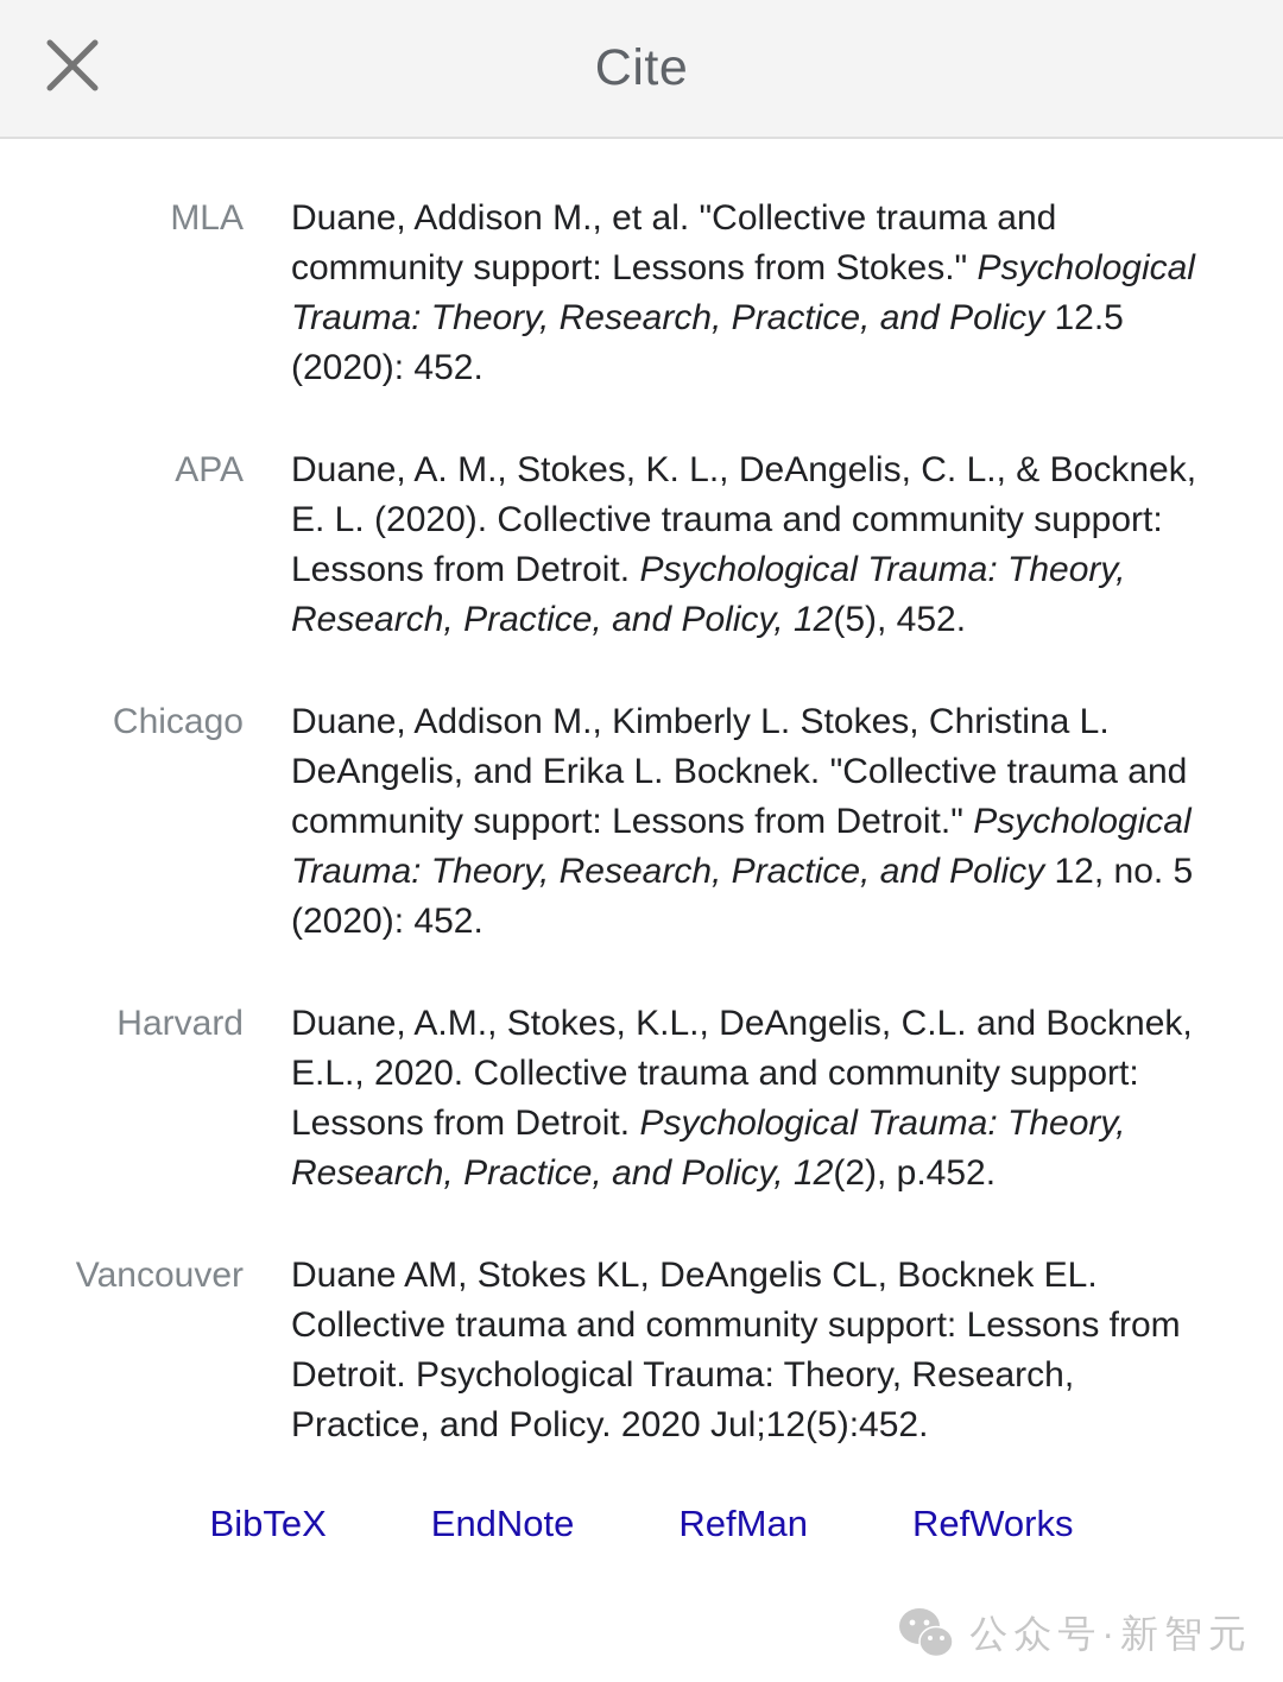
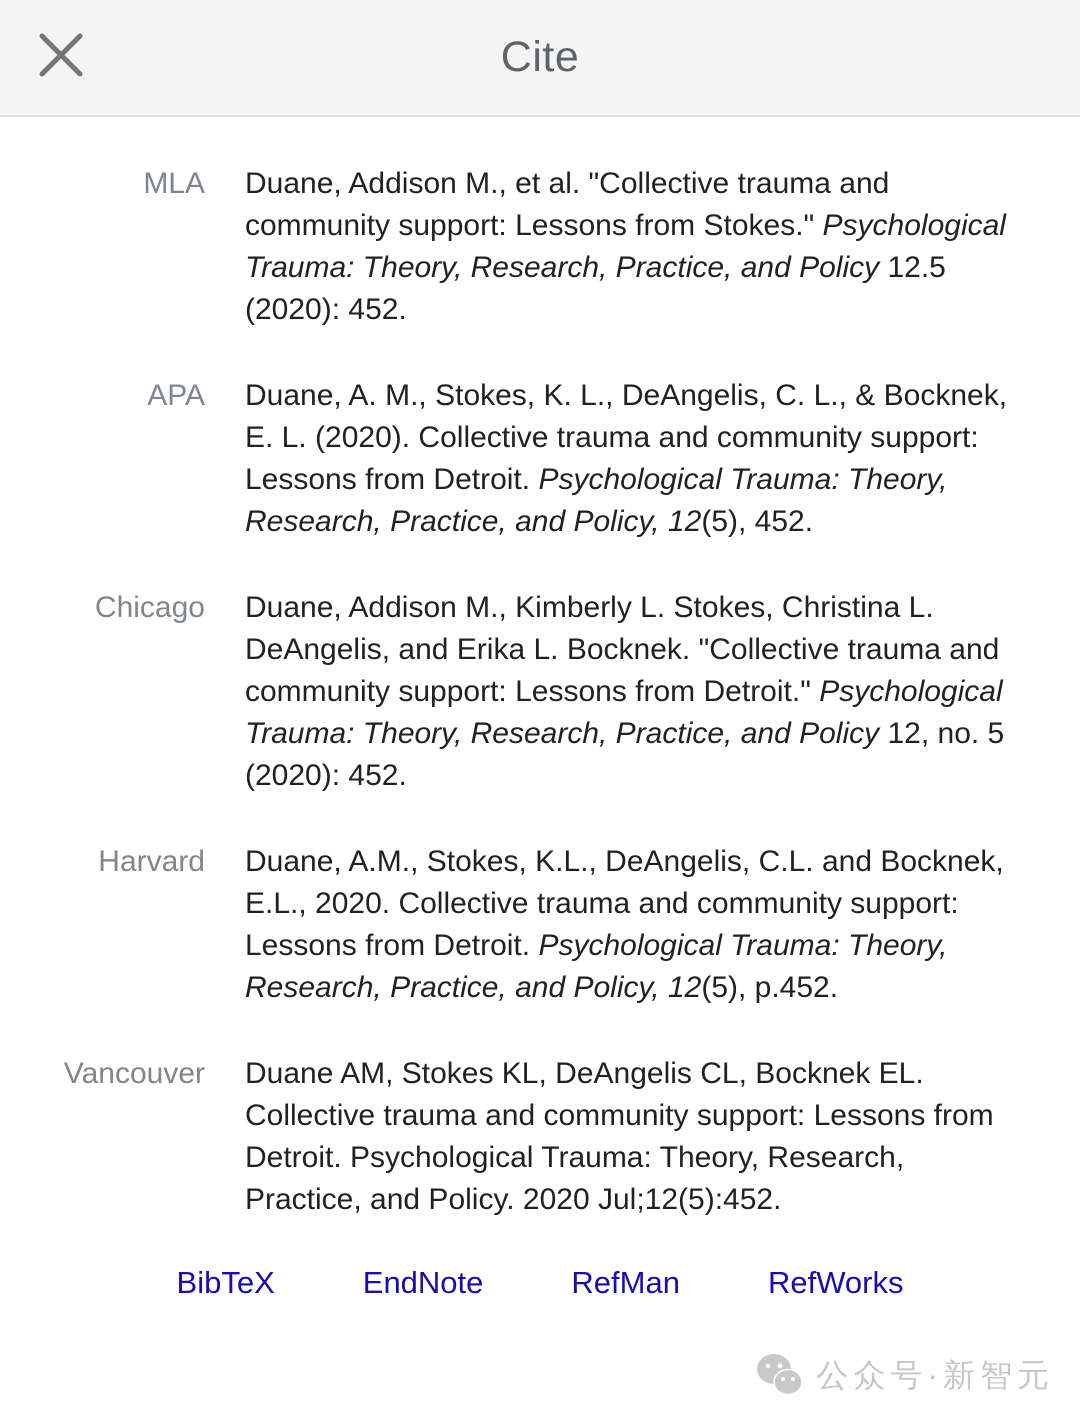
  Cite
  MLA
  Duane, Addison M., et al. "Collective trauma and community support: Lessons from Stokes." Psychological Trauma: Theory, Research, Practice, and Policy 12.5 (2020): 452.
  APA
  Duane, A. M., Stokes, K. L., DeAngelis, C. L., & Bocknek, E. L. (2020). Collective trauma and community support: Lessons from Detroit. Psychological Trauma: Theory, Research, Practice, and Policy, 12(5), 452.
  Chicago
  Duane, Addison M., Kimberly L. Stokes, Christina L. DeAngelis, and Erika L. Bocknek. "Collective trauma and community support: Lessons from Detroit." Psychological Trauma: Theory, Research, Practice, and Policy 12, no. 5 (2020): 452.
  Harvard
- Duane, A.M., Stokes, K.L., DeAngelis, C.L. and Bocknek, E.L., 2020. Collective trauma and community support: Lessons from Detroit. Psychological Trauma: Theory, Research, Practice, and Policy, 12(2), p.452.
+ Duane, A.M., Stokes, K.L., DeAngelis, C.L. and Bocknek, E.L., 2020. Collective trauma and community support: Lessons from Detroit. Psychological Trauma: Theory, Research, Practice, and Policy, 12(5), p.452.
  Vancouver
  Duane AM, Stokes KL, DeAngelis CL, Bocknek EL. Collective trauma and community support: Lessons from Detroit. Psychological Trauma: Theory, Research, Practice, and Policy. 2020 Jul;12(5):452.
  BibTeX
  EndNote
  RefMan
  RefWorks
  公众号·新智元
